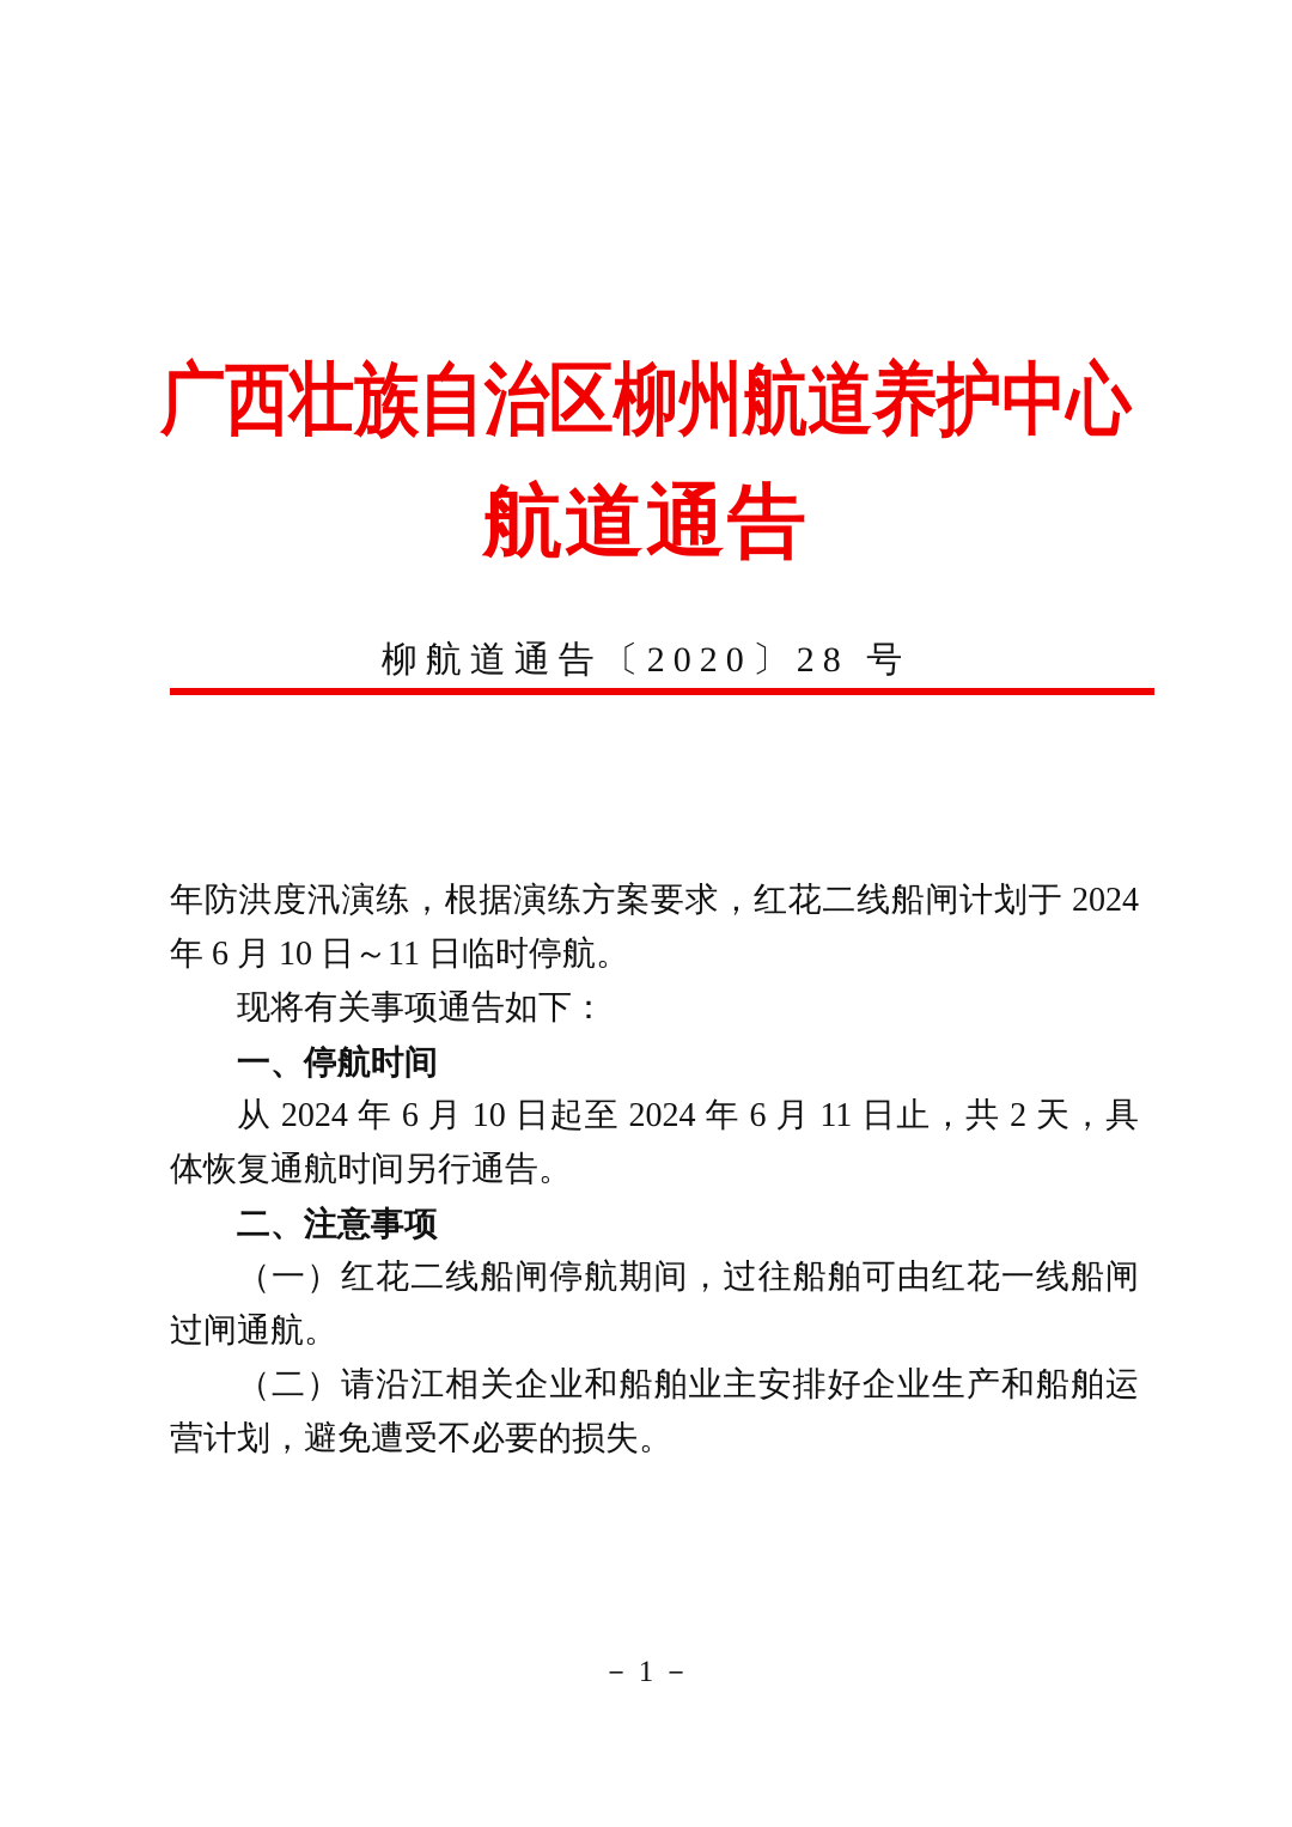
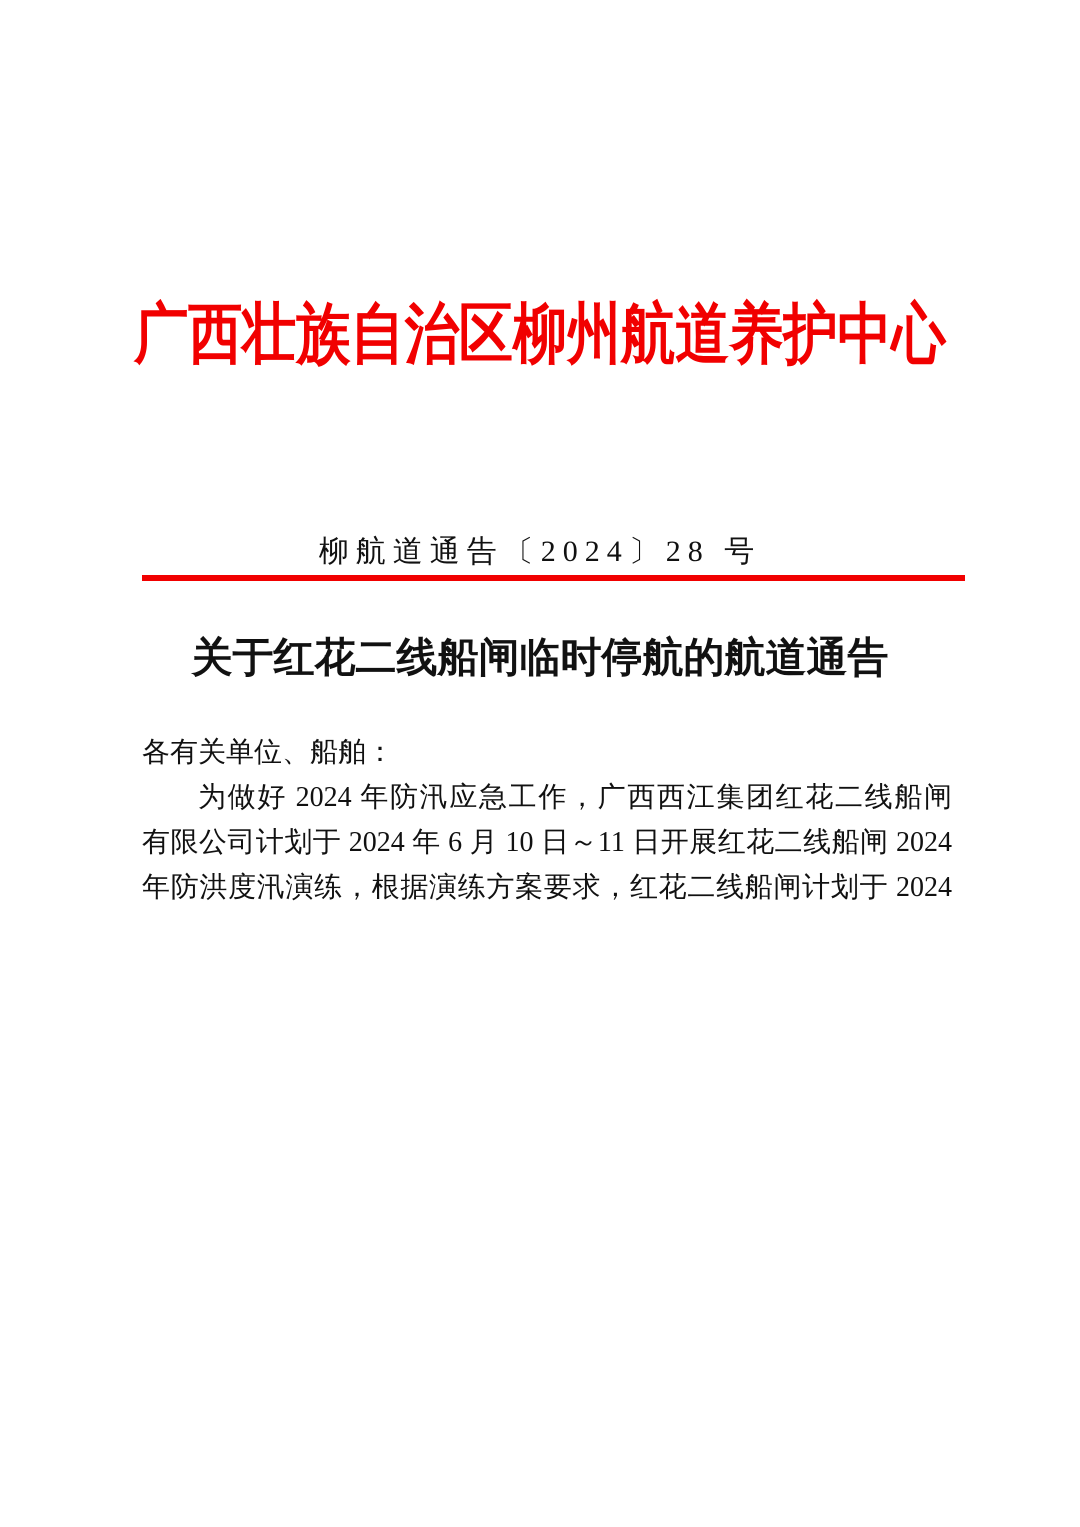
  广西壮族自治区柳州航道养护中心
- 航道通告
- 柳航道通告〔2020〕28 号
+ 柳航道通告〔2024〕28 号
+ 关于红花二线船闸临时停航的航道通告
+ 各有关单位、船舶：
+ 为做好 2024 年防汛应急工作，广西西江集团红花二线船闸
+ 有限公司计划于 2024 年 6 月 10 日～11 日开展红花二线船闸 2024
  年防洪度汛演练，根据演练方案要求，红花二线船闸计划于 2024
- 年 6 月 10 日～11 日临时停航。
- 现将有关事项通告如下：
- 一、停航时间
- 从 2024 年 6 月 10 日起至 2024 年 6 月 11 日止，共 2 天，具
- 体恢复通航时间另行通告。
- 二、注意事项
- （一）红花二线船闸停航期间，过往船舶可由红花一线船闸
- 过闸通航。
- （二）请沿江相关企业和船舶业主安排好企业生产和船舶运
- 营计划，避免遭受不必要的损失。
- － 1 －
